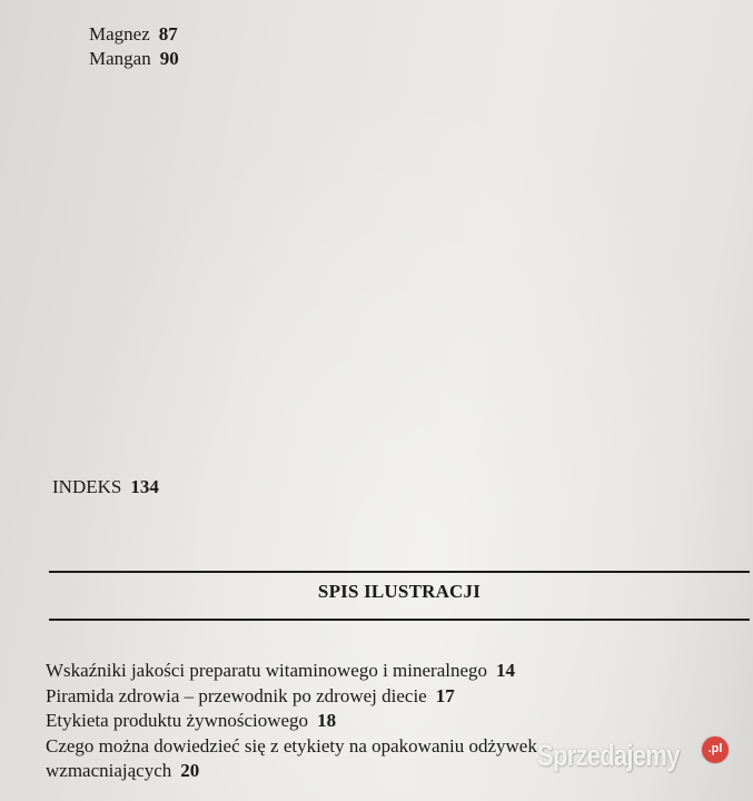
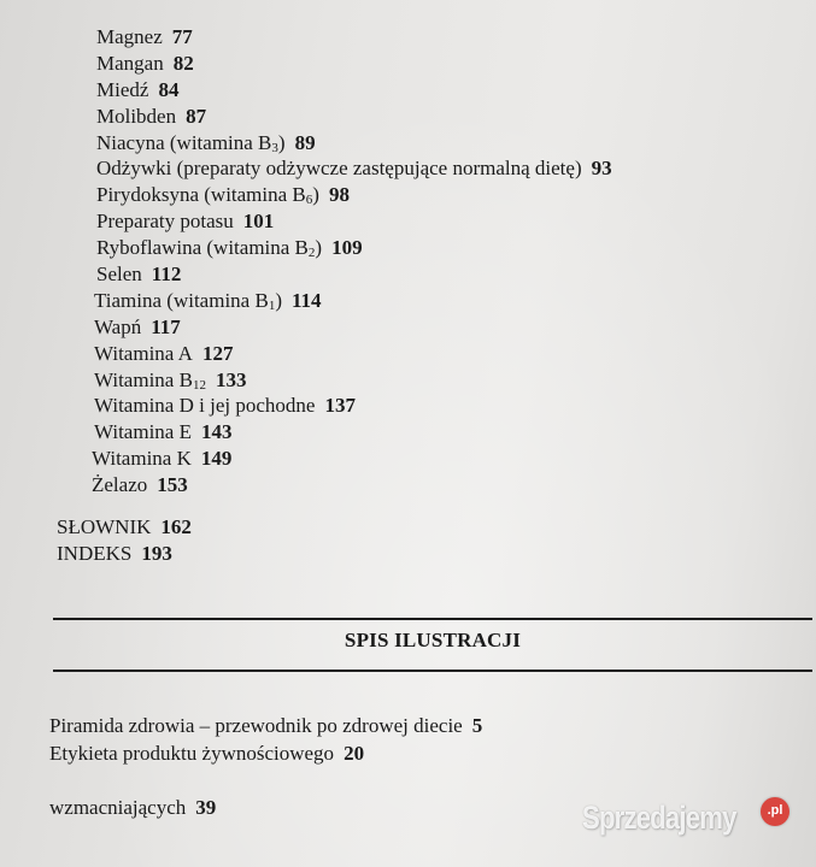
- Magnez 87
+ Magnez 77
- Mangan 90
+ Mangan 82
+ Miedź 84
+ Molibden 87
+ Niacyna (witamina B3) 89
+ Odżywki (preparaty odżywcze zastępujące normalną dietę) 93
+ Pirydoksyna (witamina B6) 98
+ Preparaty potasu 101
+ Ryboflawina (witamina B2) 109
+ Selen 112
+ Tiamina (witamina B1) 114
+ Wapń 117
+ Witamina A 127
+ Witamina B12 133
+ Witamina D i jej pochodne 137
+ Witamina E 143
+ Witamina K 149
+ Żelazo 153
+ SŁOWNIK 162
- INDEKS 134
+ INDEKS 193
  SPIS ILUSTRACJI
- Wskaźniki jakości preparatu witaminowego i mineralnego 14
- Piramida zdrowia – przewodnik po zdrowej diecie 17
+ Piramida zdrowia – przewodnik po zdrowej diecie 5
- Etykieta produktu żywnościowego 18
+ Etykieta produktu żywnościowego 20
- Czego można dowiedzieć się z etykiety na opakowaniu odżywek
- wzmacniających 20
+ wzmacniających 39
  Sprzedajemy
  .pl
